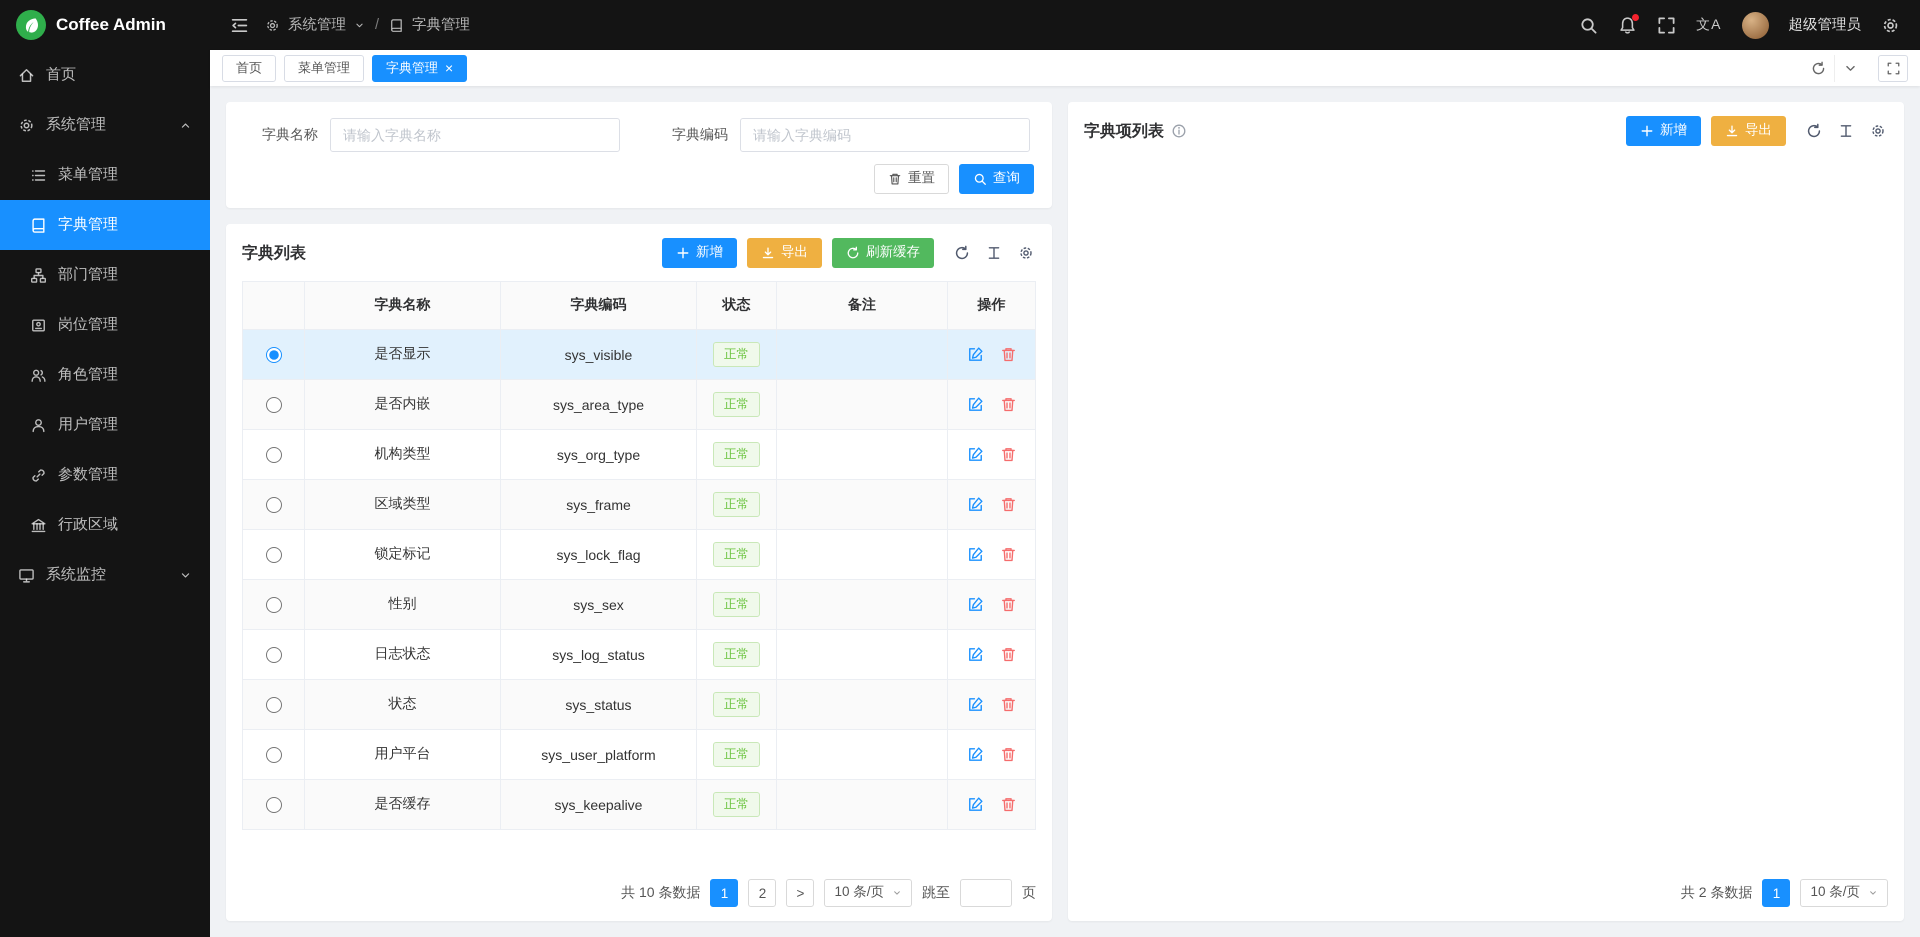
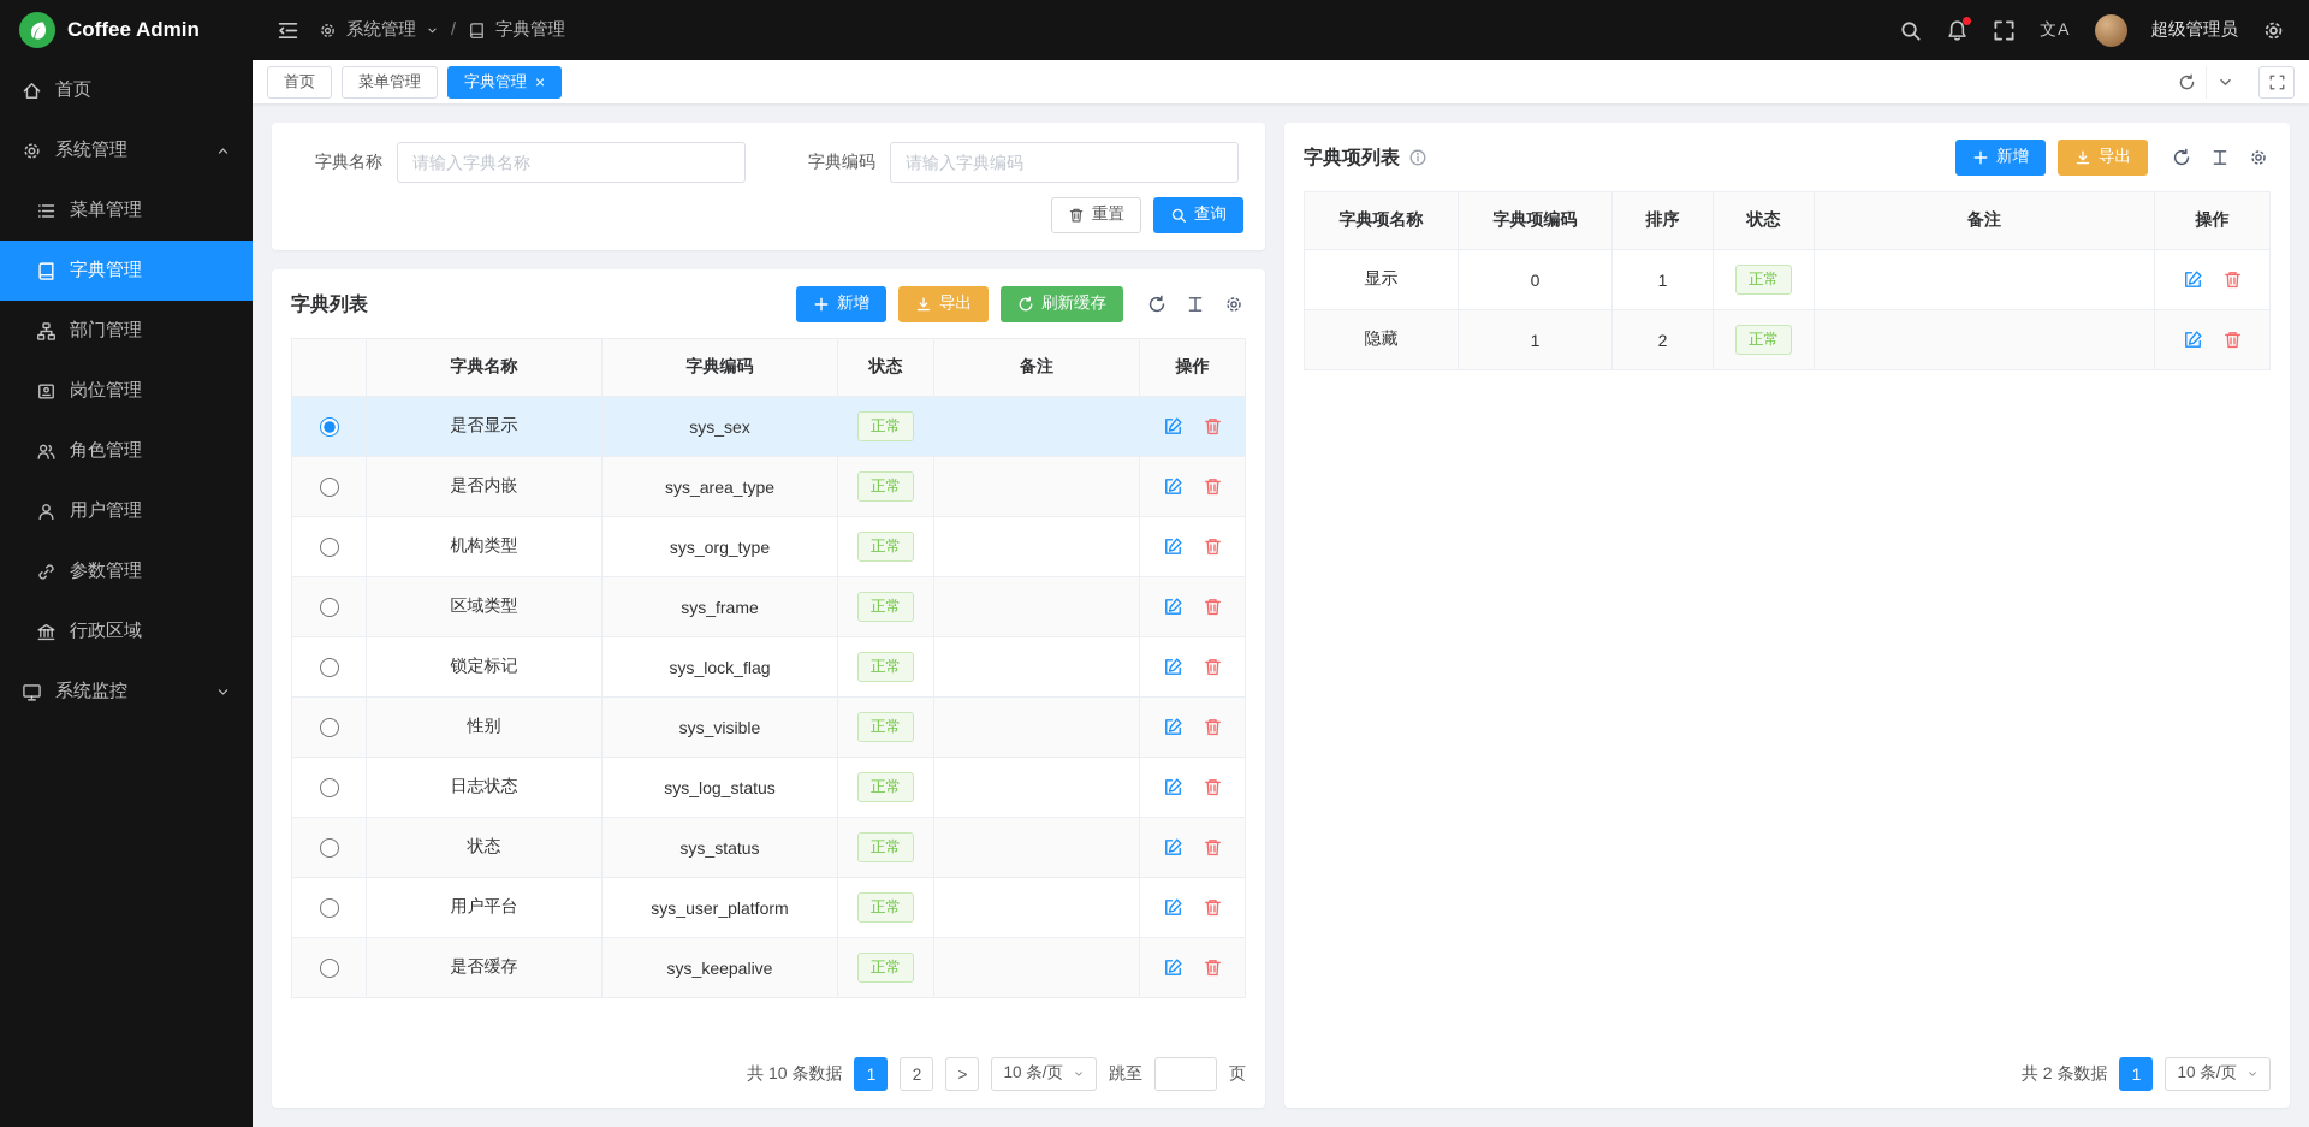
  Coffee Admin
  首页
  系统管理
  菜单管理
  字典管理
  部门管理
  岗位管理
  角色管理
  用户管理
  参数管理
  行政区域
  系统监控
  系统管理
  /
  字典管理
  文A
  超级管理员
  首页
  菜单管理
  字典管理
  ×
  字典名称
  请输入字典名称
  字典编码
  请输入字典编码
  重置
  查询
  字典列表
  新增
  导出
  刷新缓存
  	字典名称	字典编码	状态	备注	操作
- 	是否显示	sys_visible	正常
+ 	是否显示	sys_sex	正常
  	是否内嵌	sys_area_type	正常
  	机构类型	sys_org_type	正常
  	区域类型	sys_frame	正常
  	锁定标记	sys_lock_flag	正常
- 	性别	sys_sex	正常
+ 	性别	sys_visible	正常
  	日志状态	sys_log_status	正常
  	状态	sys_status	正常
  	用户平台	sys_user_platform	正常
  	是否缓存	sys_keepalive	正常
  共 10 条数据
  1
  2
  >
  10 条/页
  跳至
  页
  字典项列表
  新增
  导出
+ 字典项名称	字典项编码	排序	状态	备注	操作
+ 显示	0	1	正常
+ 隐藏	1	2	正常
  共 2 条数据
  1
  10 条/页
